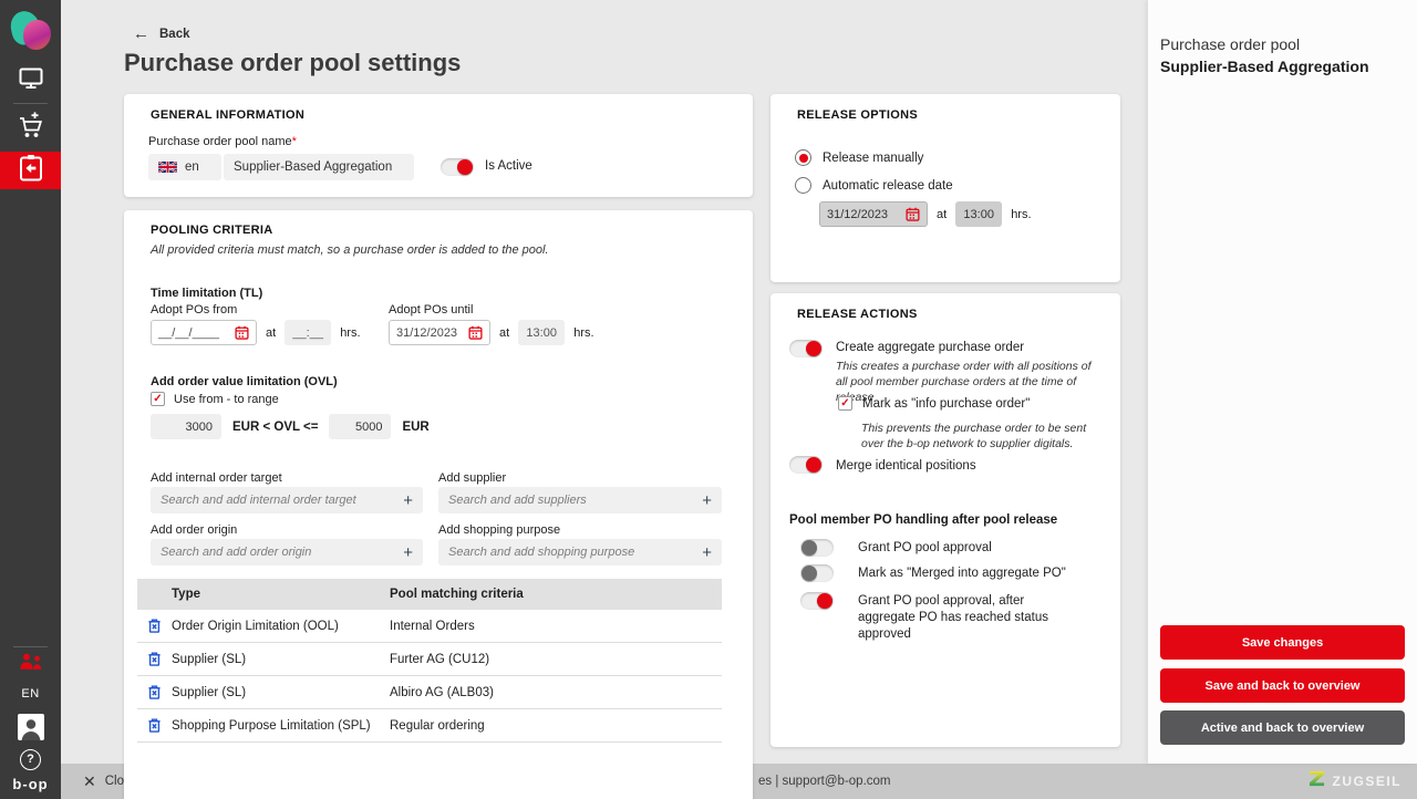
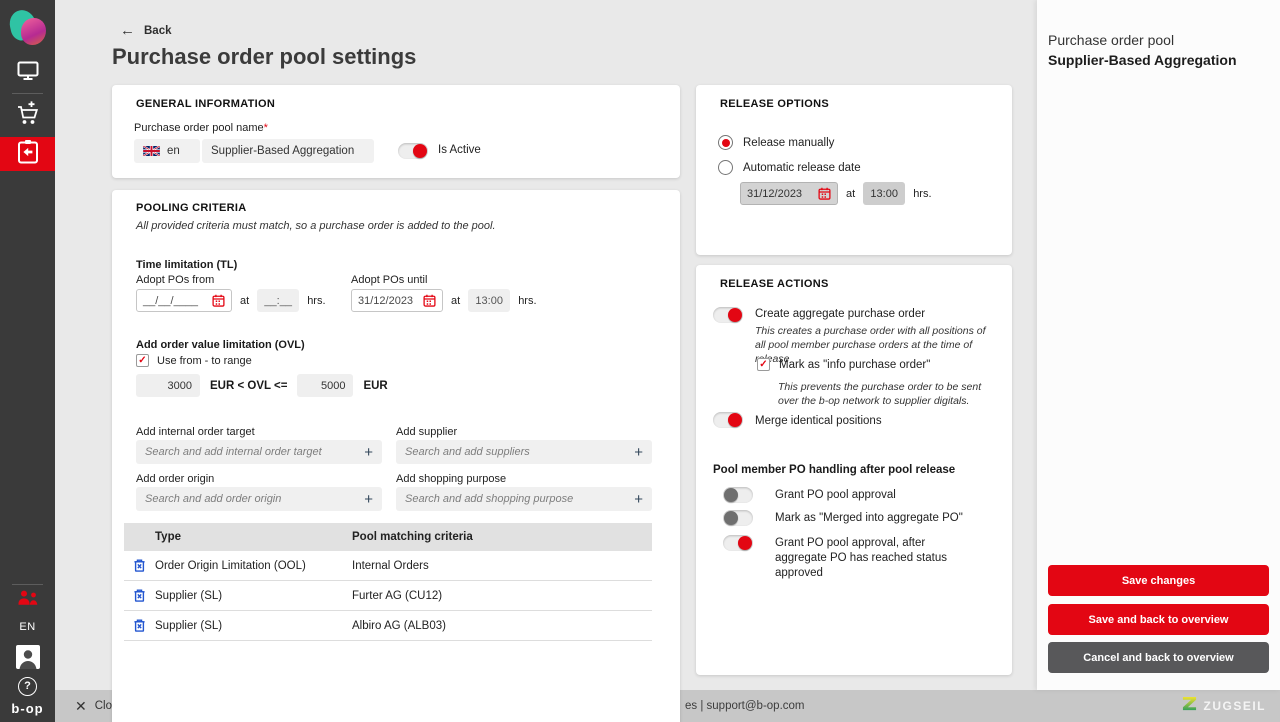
  EN
  ?
  b-op
  ✕
  es | support@b-op.com
  ZUGSEIL
  ←
  Back
  Purchase order pool settings
  GENERAL INFORMATION
  Purchase order pool name*
  en
  Supplier-Based Aggregation
  Is Active
  POOLING CRITERIA
  All provided criteria must match, so a purchase order is added to the pool.
  Time limitation (TL)
  Adopt POs from
  Adopt POs until
  __/__/____
  at
  __:__
  hrs.
  31/12/2023
  at
  13:00
  hrs.
  Add order value limitation (OVL)
  ✓
  Use from - to range
  3000
  EUR < OVL <=
  5000
  EUR
  Add internal order target
  Search and add internal order target
  +
  Add supplier
  Search and add suppliers
  +
  Add order origin
  Search and add order origin
  +
  Add shopping purpose
  Search and add shopping purpose
  +
  Type
  Pool matching criteria
  Order Origin Limitation (OOL)
  Internal Orders
  Supplier (SL)
  Furter AG (CU12)
  Supplier (SL)
  Albiro AG (ALB03)
- Shopping Purpose Limitation (SPL)
- Regular ordering
  RELEASE OPTIONS
  Release manually
  Automatic release date
  31/12/2023
  at
  13:00
  hrs.
  RELEASE ACTIONS
  Create aggregate purchase order
  This creates a purchase order with all positions of all pool member purchase orders at the time of ase
  ✓
  Mark as "info purchase order"
  This prevents the purchase order to be sent over the b-op network to supplier digitals.
  Merge identical positions
  Pool member PO handling after pool release
  Grant PO pool approval
  Mark as "Merged into aggregate PO"
  Grant PO pool approval, after aggregate PO has reached status approved
  Purchase order pool
  Supplier-Based Aggregation
  Save changes
  Save and back to overview
- Active and back to overview
+ Cancel and back to overview
